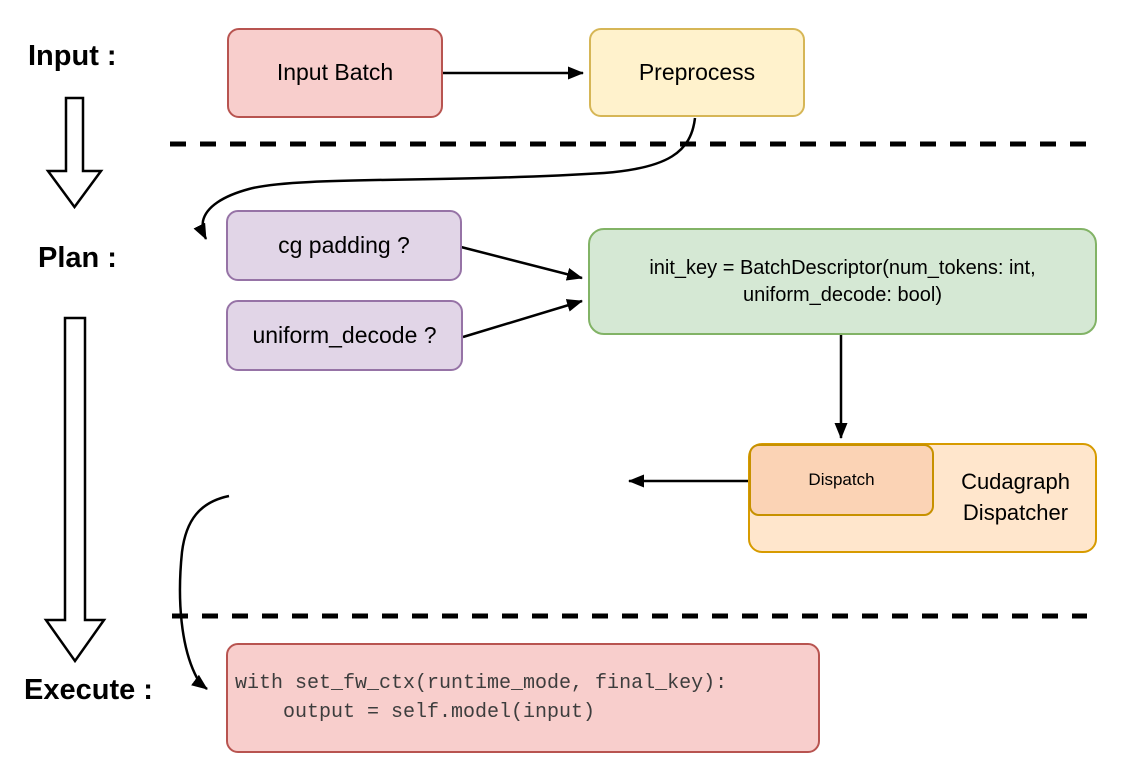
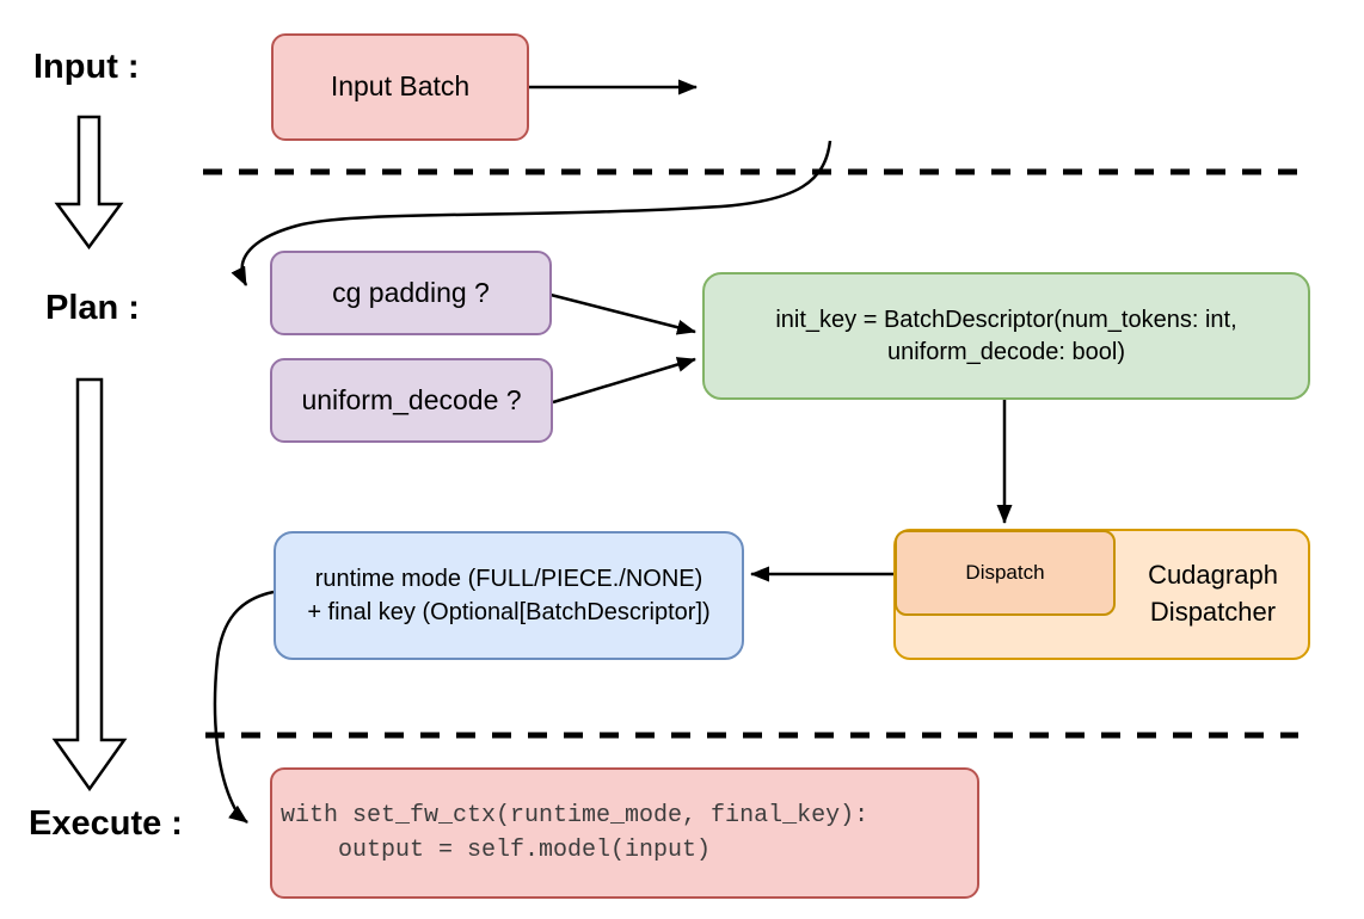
  Input :
  Plan :
  Execute :
  Input Batch
- Preprocess
  cg padding ?
  uniform_decode ?
  init_key = BatchDescriptor(num_tokens: int,
  uniform_decode: bool)
+ runtime mode (FULL/PIECE./NONE)
+ + final key (Optional[BatchDescriptor])
  Dispatch
  Cudagraph
  Dispatcher
  with set_fw_ctx(runtime_mode, final_key):
  output = self.model(input)
